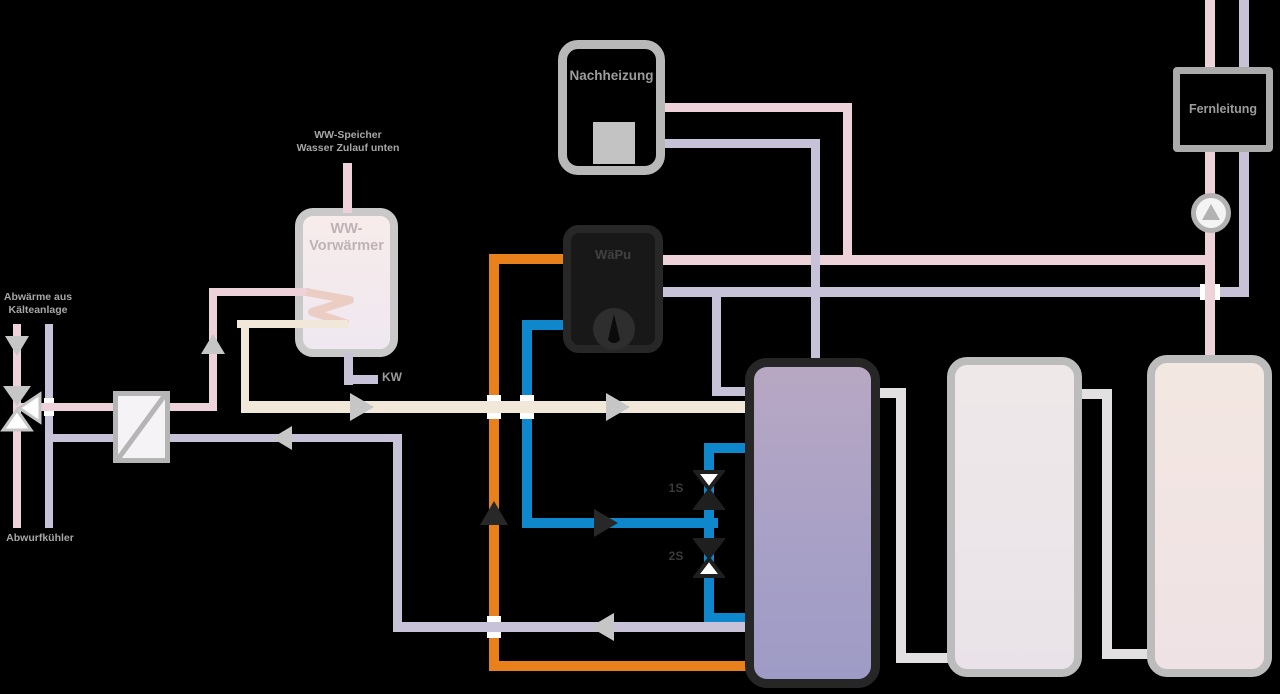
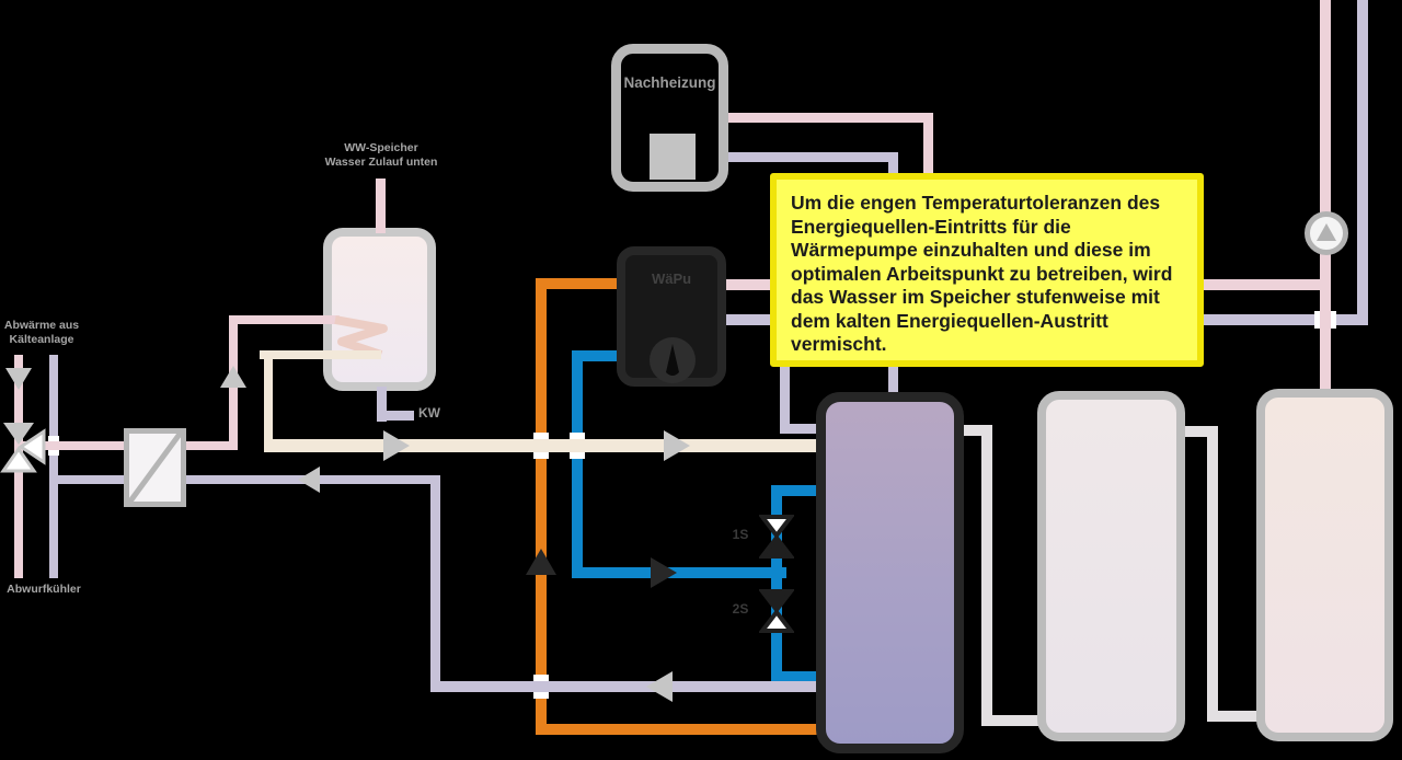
- WW-Vorwärmer
  KW
  WW-Speicher
  Wasser Zulauf unten
  1S
  2S
  Nachheizung
  WäPu
- Fernleitung
  Abwärme aus
  Kälteanlage
  Abwurfkühler
+ Um die engen Temperaturtoleranzen des Energiequellen-Eintritts für die Wärmepumpe einzuhalten und diese im optimalen Arbeitspunkt zu betreiben, wird das Wasser im Speicher stufenweise mit dem kalten Energiequellen-Austritt vermischt.
